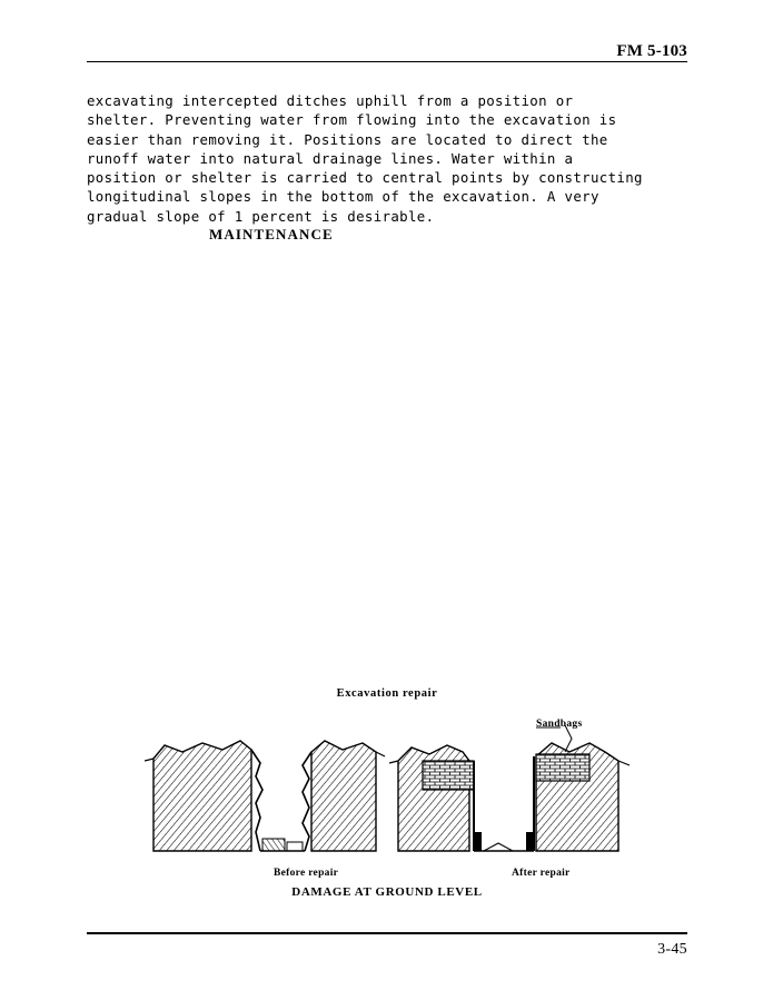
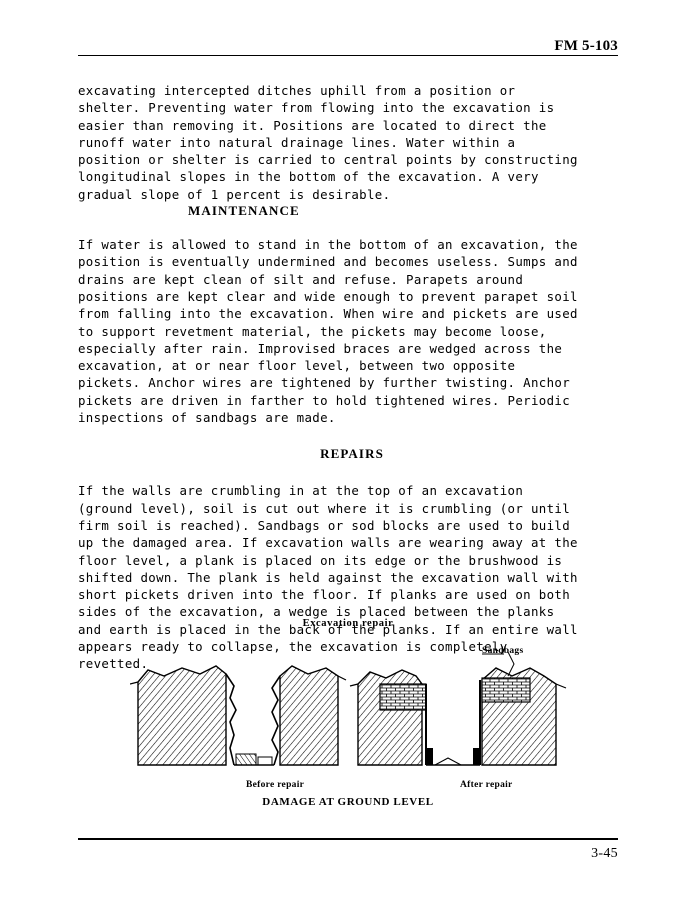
  FM 5-103
  excavating intercepted ditches uphill from a position or
  shelter. Preventing water from flowing into the excavation is
  easier than removing it. Positions are located to direct the
  runoff water into natural drainage lines. Water within a
  position or shelter is carried to central points by constructing
  longitudinal slopes in the bottom of the excavation. A very
  gradual slope of 1 percent is desirable.
  MAINTENANCE
+ If water is allowed to stand in the bottom of an excavation, the
+ position is eventually undermined and becomes useless. Sumps and
+ drains are kept clean of silt and refuse. Parapets around
+ positions are kept clear and wide enough to prevent parapet soil
+ from falling into the excavation. When wire and pickets are used
+ to support revetment material, the pickets may become loose,
+ especially after rain. Improvised braces are wedged across the
+ excavation, at or near floor level, between two opposite
+ pickets. Anchor wires are tightened by further twisting. Anchor
+ pickets are driven in farther to hold tightened wires. Periodic
+ inspections of sandbags are made.
+ REPAIRS
+ If the walls are crumbling in at the top of an excavation
+ (ground level), soil is cut out where it is crumbling (or until
+ firm soil is reached). Sandbags or sod blocks are used to build
+ up the damaged area. If excavation walls are wearing away at the
+ floor level, a plank is placed on its edge or the brushwood is
+ shifted down. The plank is held against the excavation wall with
+ short pickets driven into the floor. If planks are used on both
+ sides of the excavation, a wedge is placed between the planks
+ and earth is placed in the back of the planks. If an entire wall
+ appears ready to collapse, the excavation is completely
+ revetted.
  Excavation repair
  Sandbags
  Before repair
  After repair
  DAMAGE AT GROUND LEVEL
  3-45
